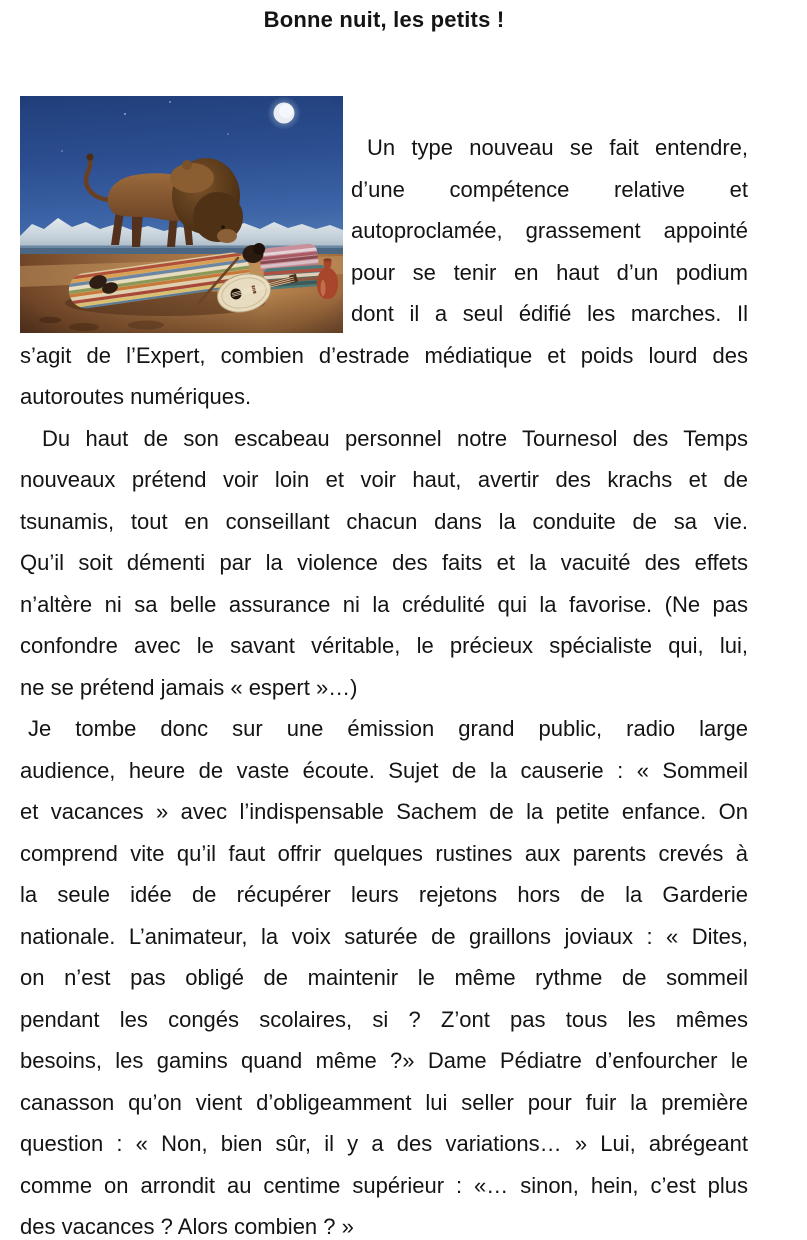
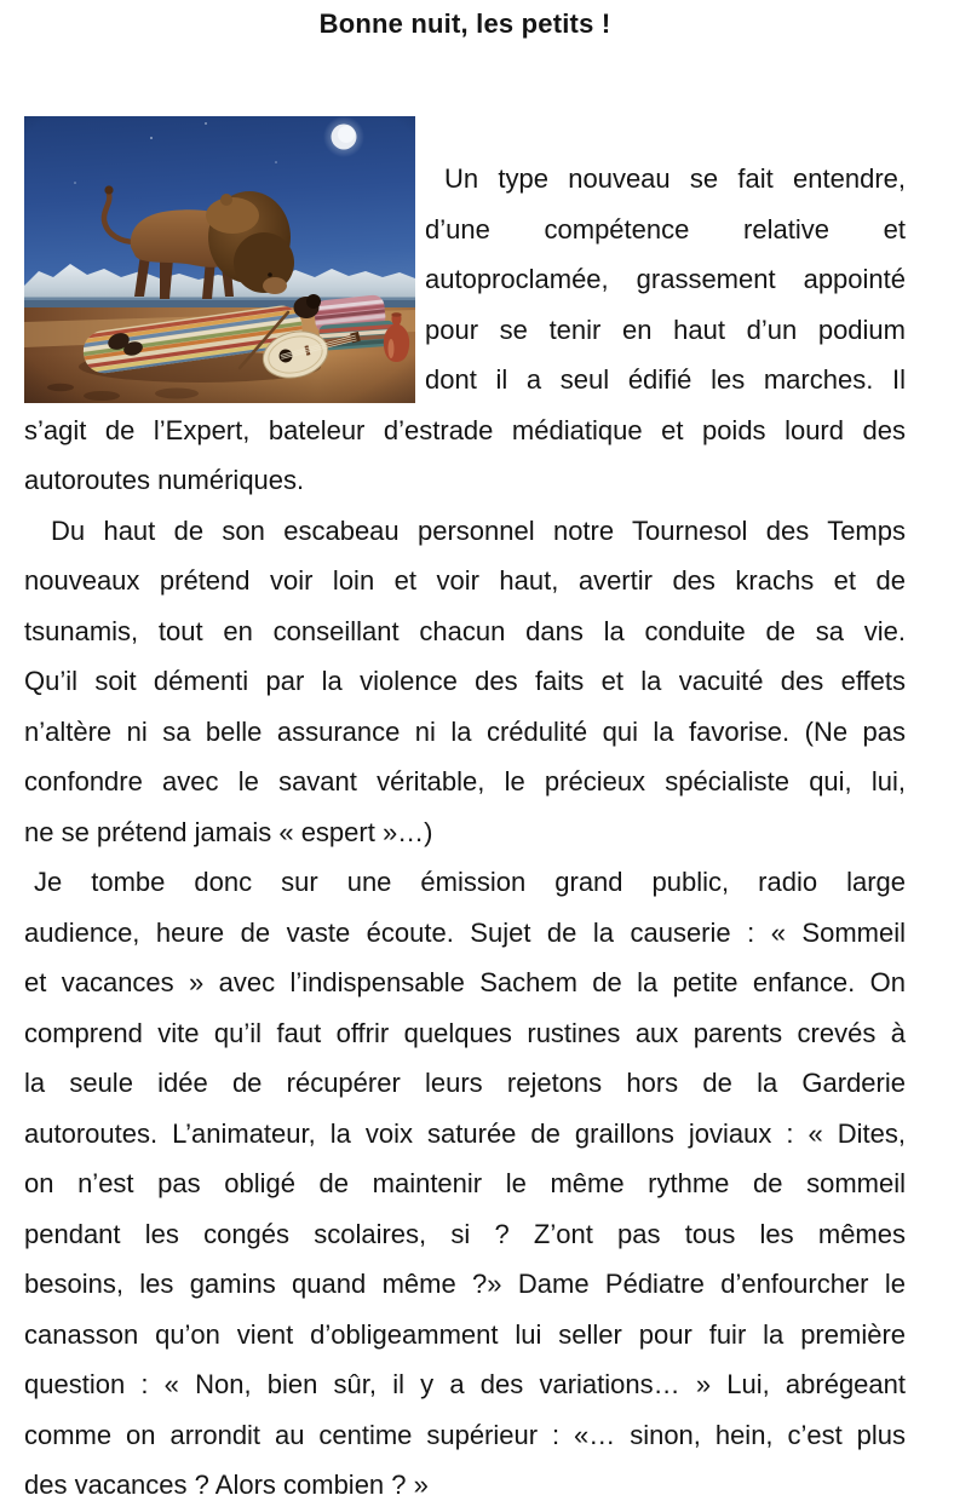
  Bonne nuit, les petits !
  Un type nouveau se fait entendre,
  d’une compétence relative et
  autoproclamée, grassement appointé
  pour se tenir en haut d’un podium
  dont il a seul édifié les marches. Il
- s’agit de l’Expert, combien d’estrade médiatique et poids lourd des
+ s’agit de l’Expert, bateleur d’estrade médiatique et poids lourd des
  autoroutes numériques.
  Du haut de son escabeau personnel notre Tournesol des Temps
  nouveaux prétend voir loin et voir haut, avertir des krachs et de
  tsunamis, tout en conseillant chacun dans la conduite de sa vie.
  Qu’il soit démenti par la violence des faits et la vacuité des effets
  n’altère ni sa belle assurance ni la crédulité qui la favorise. (Ne pas
  confondre avec le savant véritable, le précieux spécialiste qui, lui,
  ne se prétend jamais « espert »…)
  Je tombe donc sur une émission grand public, radio large
  audience, heure de vaste écoute. Sujet de la causerie : « Sommeil
  et vacances » avec l’indispensable Sachem de la petite enfance. On
  comprend vite qu’il faut offrir quelques rustines aux parents crevés à
  la seule idée de récupérer leurs rejetons hors de la Garderie
- nationale. L’animateur, la voix saturée de graillons joviaux : « Dites,
+ autoroutes. L’animateur, la voix saturée de graillons joviaux : « Dites,
  on n’est pas obligé de maintenir le même rythme de sommeil
  pendant les congés scolaires, si ? Z’ont pas tous les mêmes
  besoins, les gamins quand même ?» Dame Pédiatre d’enfourcher le
  canasson qu’on vient d’obligeamment lui seller pour fuir la première
  question : « Non, bien sûr, il y a des variations… » Lui, abrégeant
  comme on arrondit au centime supérieur : «… sinon, hein, c’est plus
  des vacances ? Alors combien ? »
